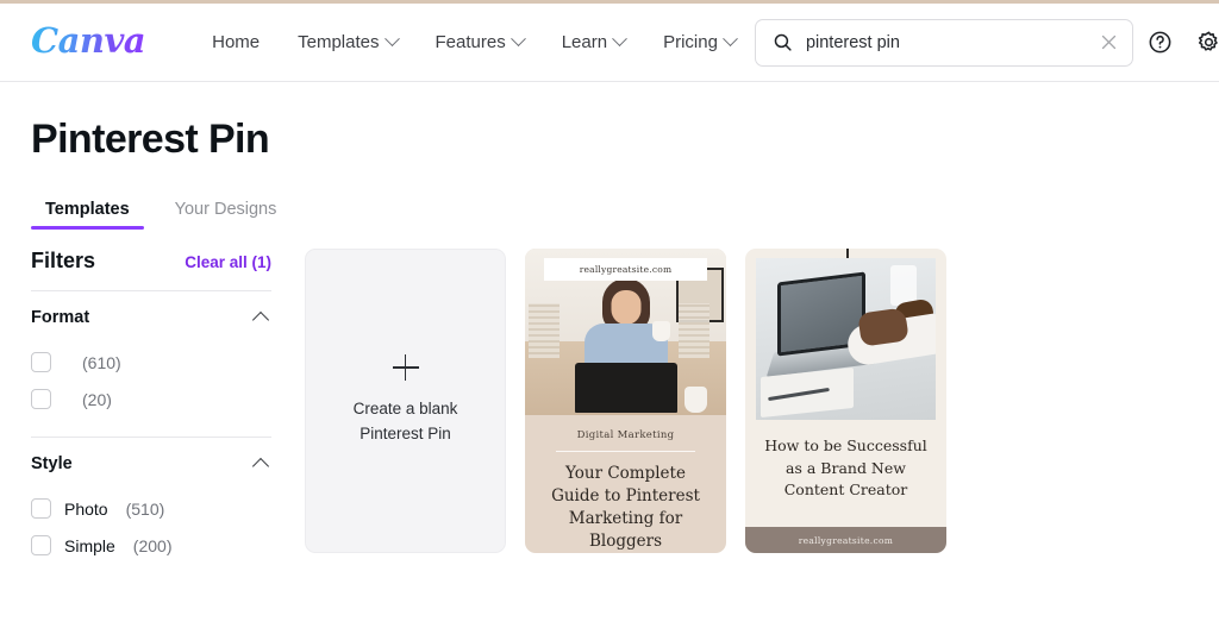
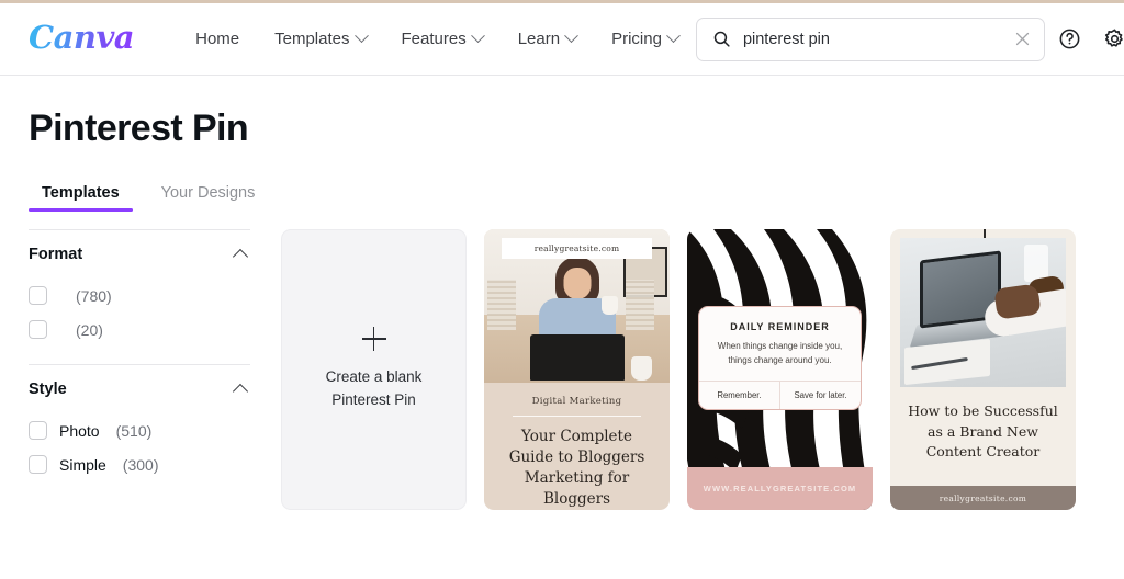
  Canva
  Home
  Templates
  Features
  Learn
  Pricing
  pinterest pin
  Pinterest Pin
  Templates
  Your Designs
- Filters
- Clear all (1)
  Format
- (610)
+ (780)
  (20)
  Style
  Photo
  (510)
  Simple
- (200)
+ (300)
  Create a blank
  Pinterest Pin
  reallygreatsite.com
  Digital Marketing
- Your Complete Guide to Pinterest Marketing for Bloggers
+ Your Complete Guide to Bloggers Marketing for Bloggers
+ DAILY REMINDER
+ When things change inside you, things change around you.
+ Remember.
+ Save for later.
+ WWW.REALLYGREATSITE.COM
  How to be Successful as a Brand New Content Creator
  reallygreatsite.com
